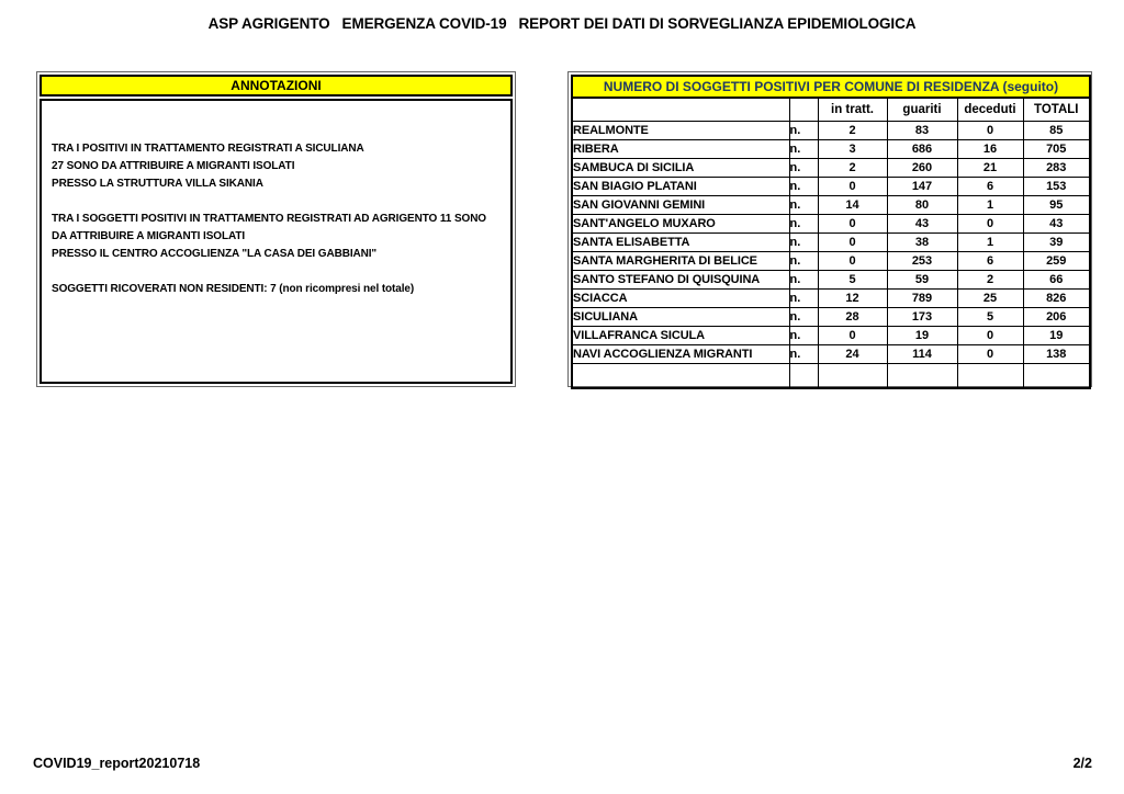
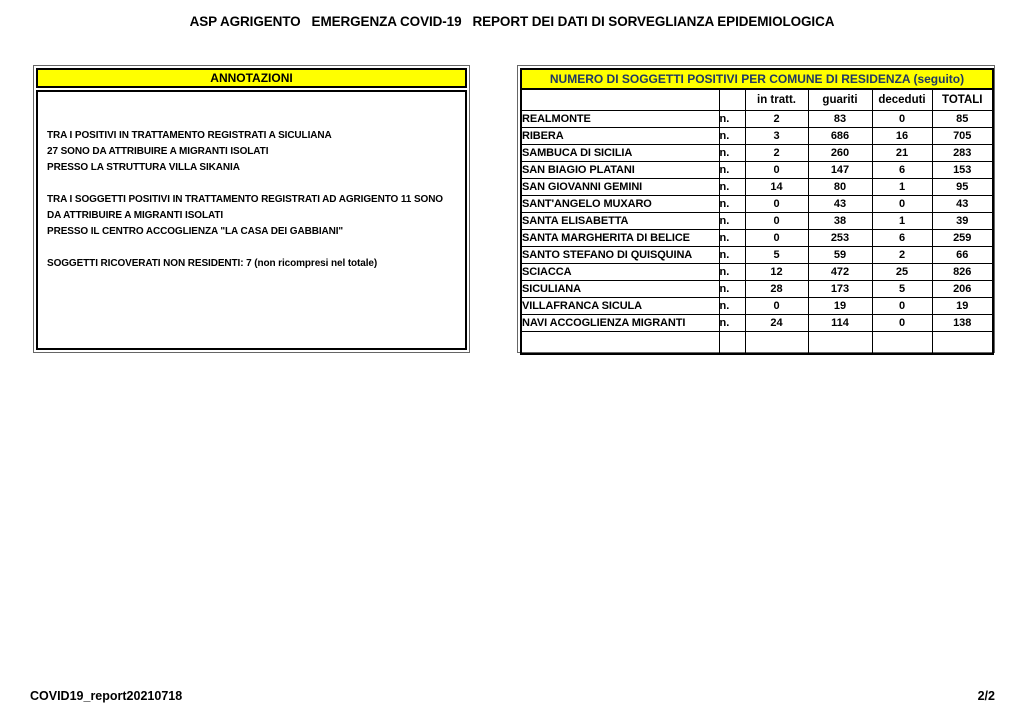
  ASP AGRIGENTO EMERGENZA COVID-19 REPORT DEI DATI DI SORVEGLIANZA EPIDEMIOLOGICA
  ANNOTAZIONI
  TRA I POSITIVI IN TRATTAMENTO REGISTRATI A SICULIANA
  27 SONO DA ATTRIBUIRE A MIGRANTI ISOLATI
  PRESSO LA STRUTTURA VILLA SIKANIA
  TRA I SOGGETTI POSITIVI IN TRATTAMENTO REGISTRATI AD AGRIGENTO 11 SONO
  DA ATTRIBUIRE A MIGRANTI ISOLATI
  PRESSO IL CENTRO ACCOGLIENZA "LA CASA DEI GABBIANI"
  SOGGETTI RICOVERATI NON RESIDENTI: 7 (non ricompresi nel totale)
  NUMERO DI SOGGETTI POSITIVI PER COMUNE DI RESIDENZA (seguito)
  		in tratt.	guariti	deceduti	TOTALI
  REALMONTE	n.	2	83	0	85
  RIBERA	n.	3	686	16	705
  SAMBUCA DI SICILIA	n.	2	260	21	283
  SAN BIAGIO PLATANI	n.	0	147	6	153
  SAN GIOVANNI GEMINI	n.	14	80	1	95
  SANT'ANGELO MUXARO	n.	0	43	0	43
  SANTA ELISABETTA	n.	0	38	1	39
  SANTA MARGHERITA DI BELICE	n.	0	253	6	259
  SANTO STEFANO DI QUISQUINA	n.	5	59	2	66
- SCIACCA	n.	12	789	25	826
+ SCIACCA	n.	12	472	25	826
  SICULIANA	n.	28	173	5	206
  VILLAFRANCA SICULA	n.	0	19	0	19
  NAVI ACCOGLIENZA MIGRANTI	n.	24	114	0	138
  COVID19_report20210718
  2/2
